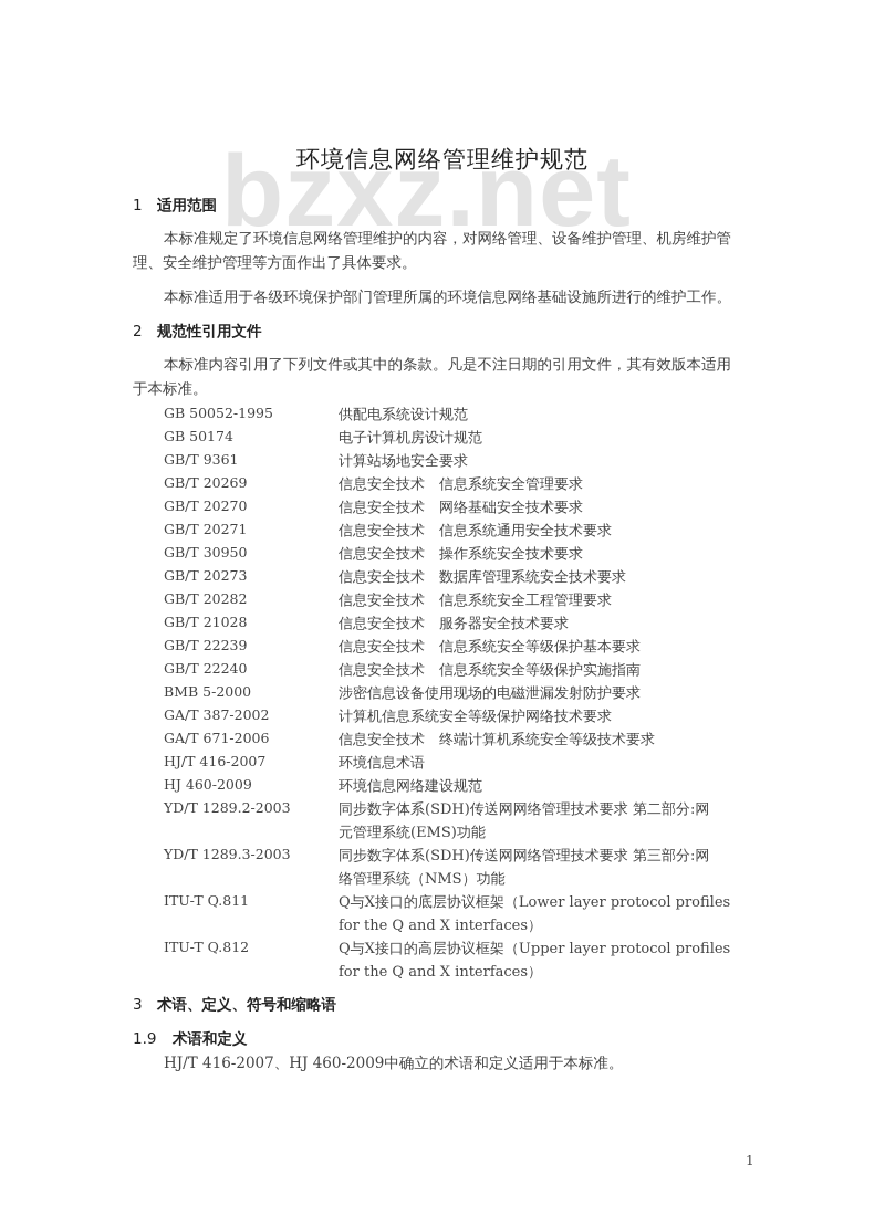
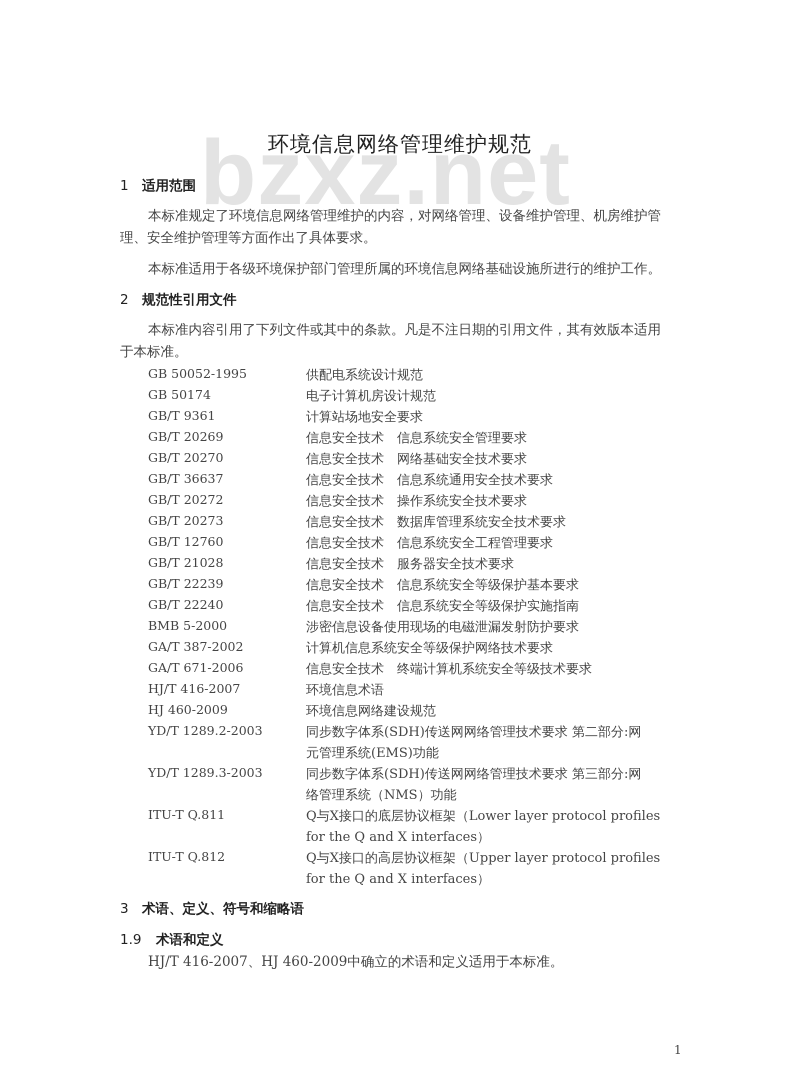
  bzxz.net
  环境信息网络管理维护规范
  1 适用范围
  本标准规定了环境信息网络管理维护的内容，对网络管理、设备维护管理、机房维护管
  理、安全维护管理等方面作出了具体要求。
  本标准适用于各级环境保护部门管理所属的环境信息网络基础设施所进行的维护工作。
  2 规范性引用文件
  本标准内容引用了下列文件或其中的条款。凡是不注日期的引用文件，其有效版本适用
  于本标准。
  GB 50052-1995
  供配电系统设计规范
  GB 50174
  电子计算机房设计规范
  GB/T 9361
  计算站场地安全要求
  GB/T 20269
  信息安全技术 信息系统安全管理要求
  GB/T 20270
  信息安全技术 网络基础安全技术要求
- GB/T 20271
+ GB/T 36637
  信息安全技术 信息系统通用安全技术要求
- GB/T 30950
+ GB/T 20272
  信息安全技术 操作系统安全技术要求
  GB/T 20273
  信息安全技术 数据库管理系统安全技术要求
- GB/T 20282
+ GB/T 12760
  信息安全技术 信息系统安全工程管理要求
  GB/T 21028
  信息安全技术 服务器安全技术要求
  GB/T 22239
  信息安全技术 信息系统安全等级保护基本要求
  GB/T 22240
  信息安全技术 信息系统安全等级保护实施指南
  BMB 5-2000
  涉密信息设备使用现场的电磁泄漏发射防护要求
  GA/T 387-2002
  计算机信息系统安全等级保护网络技术要求
  GA/T 671-2006
  信息安全技术 终端计算机系统安全等级技术要求
  HJ/T 416-2007
  环境信息术语
  HJ 460-2009
  环境信息网络建设规范
  YD/T 1289.2-2003
  同步数字体系(SDH)传送网网络管理技术要求 第二部分:网
  元管理系统(EMS)功能
  YD/T 1289.3-2003
  同步数字体系(SDH)传送网网络管理技术要求 第三部分:网
  络管理系统（NMS）功能
  ITU-T Q.811
  Q与X接口的底层协议框架（Lower layer protocol profiles
  for the Q and X interfaces）
  ITU-T Q.812
  Q与X接口的高层协议框架（Upper layer protocol profiles
  for the Q and X interfaces）
  3 术语、定义、符号和缩略语
  1.9 术语和定义
  HJ/T 416-2007、HJ 460-2009中确立的术语和定义适用于本标准。
  1
